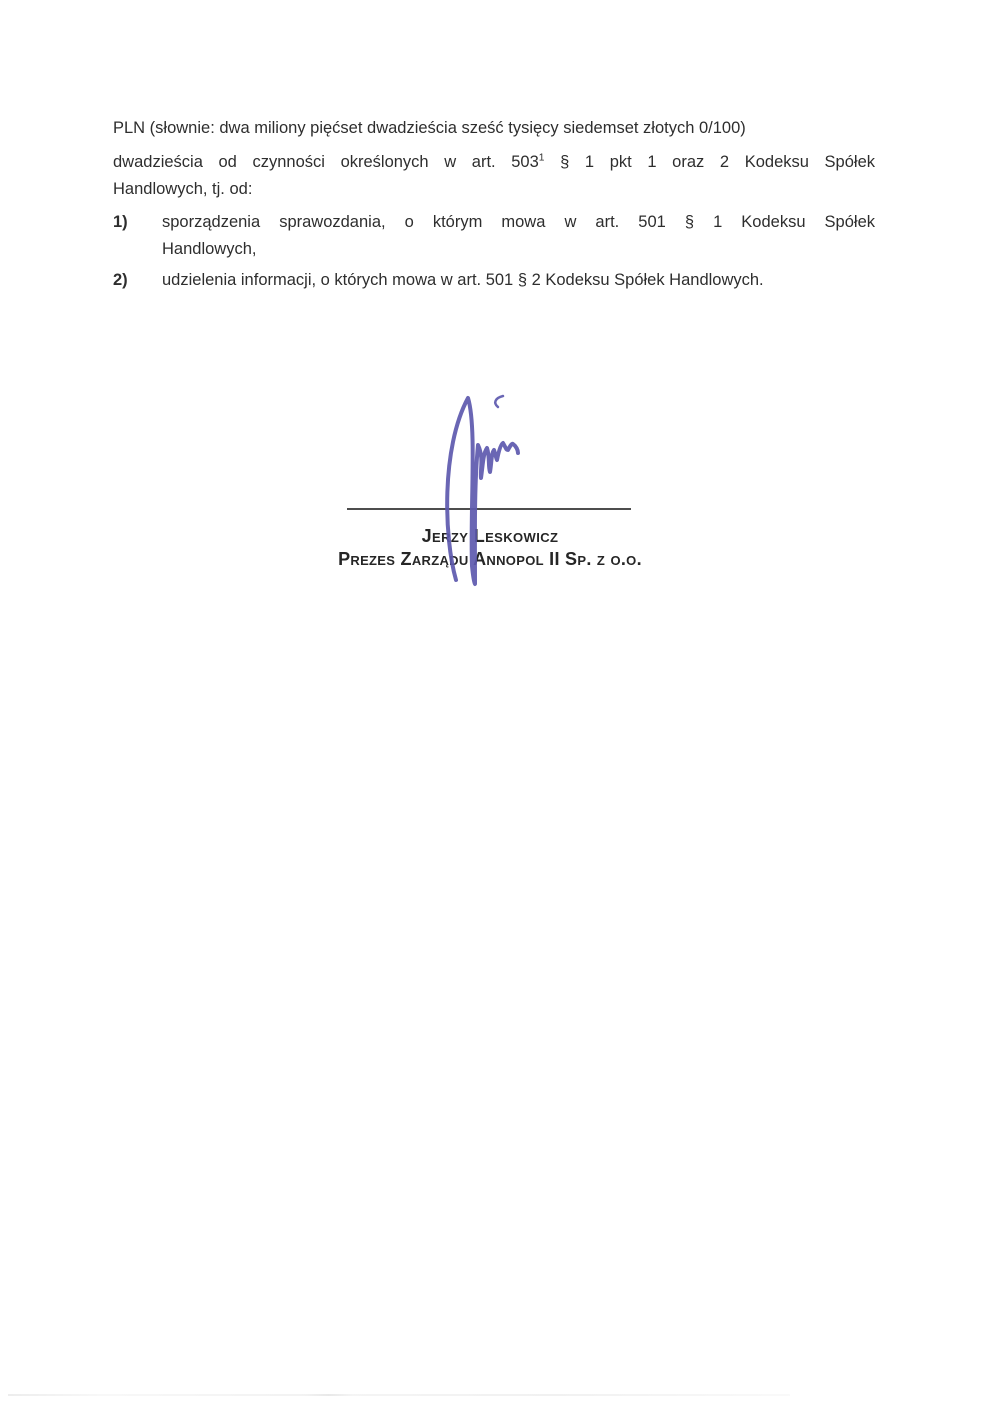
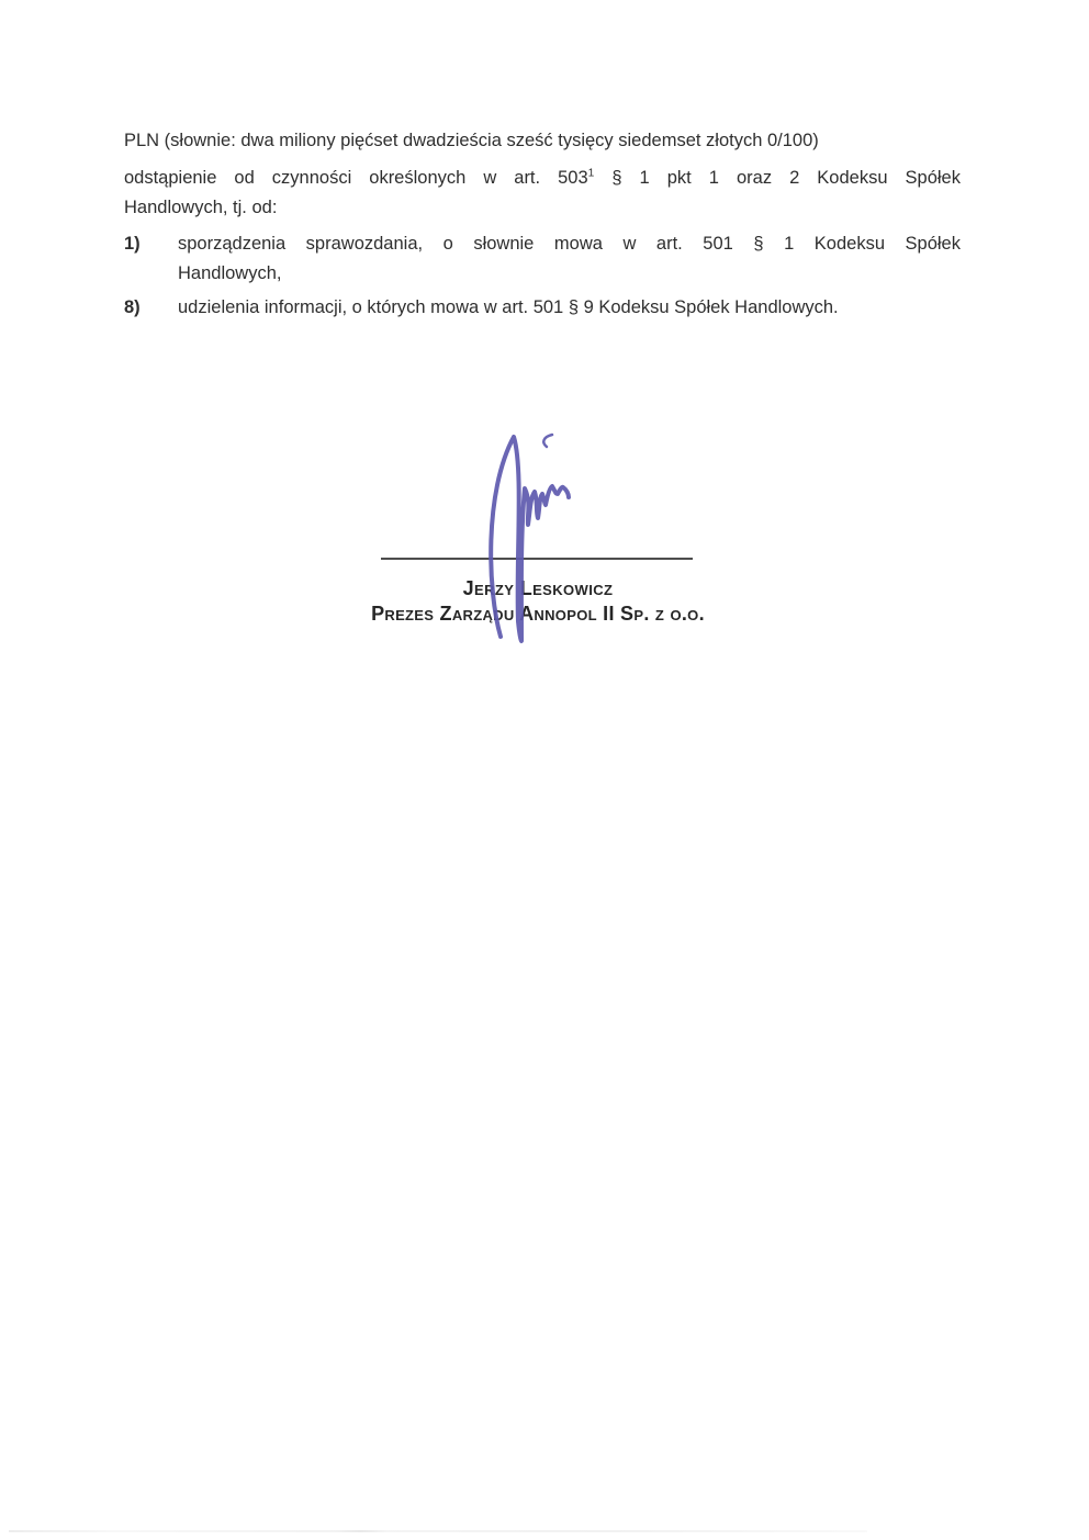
  PLN (słownie: dwa miliony pięćset dwadzieścia sześć tysięcy siedemset złotych 0/100)
- dwadzieścia od czynności określonych w art. 5031 § 1 pkt 1 oraz 2 Kodeksu Spółek
+ odstąpienie od czynności określonych w art. 5031 § 1 pkt 1 oraz 2 Kodeksu Spółek
  Handlowych, tj. od:
  1)
- sporządzenia sprawozdania, o którym mowa w art. 501 § 1 Kodeksu Spółek
+ sporządzenia sprawozdania, o słownie mowa w art. 501 § 1 Kodeksu Spółek
  Handlowych,
- 2)
+ 8)
- udzielenia informacji, o których mowa w art. 501 § 2 Kodeksu Spółek Handlowych.
+ udzielenia informacji, o których mowa w art. 501 § 9 Kodeksu Spółek Handlowych.
  Jerzy Leskowicz
  Prezes Zarządu Annopol II Sp. z o.o.
